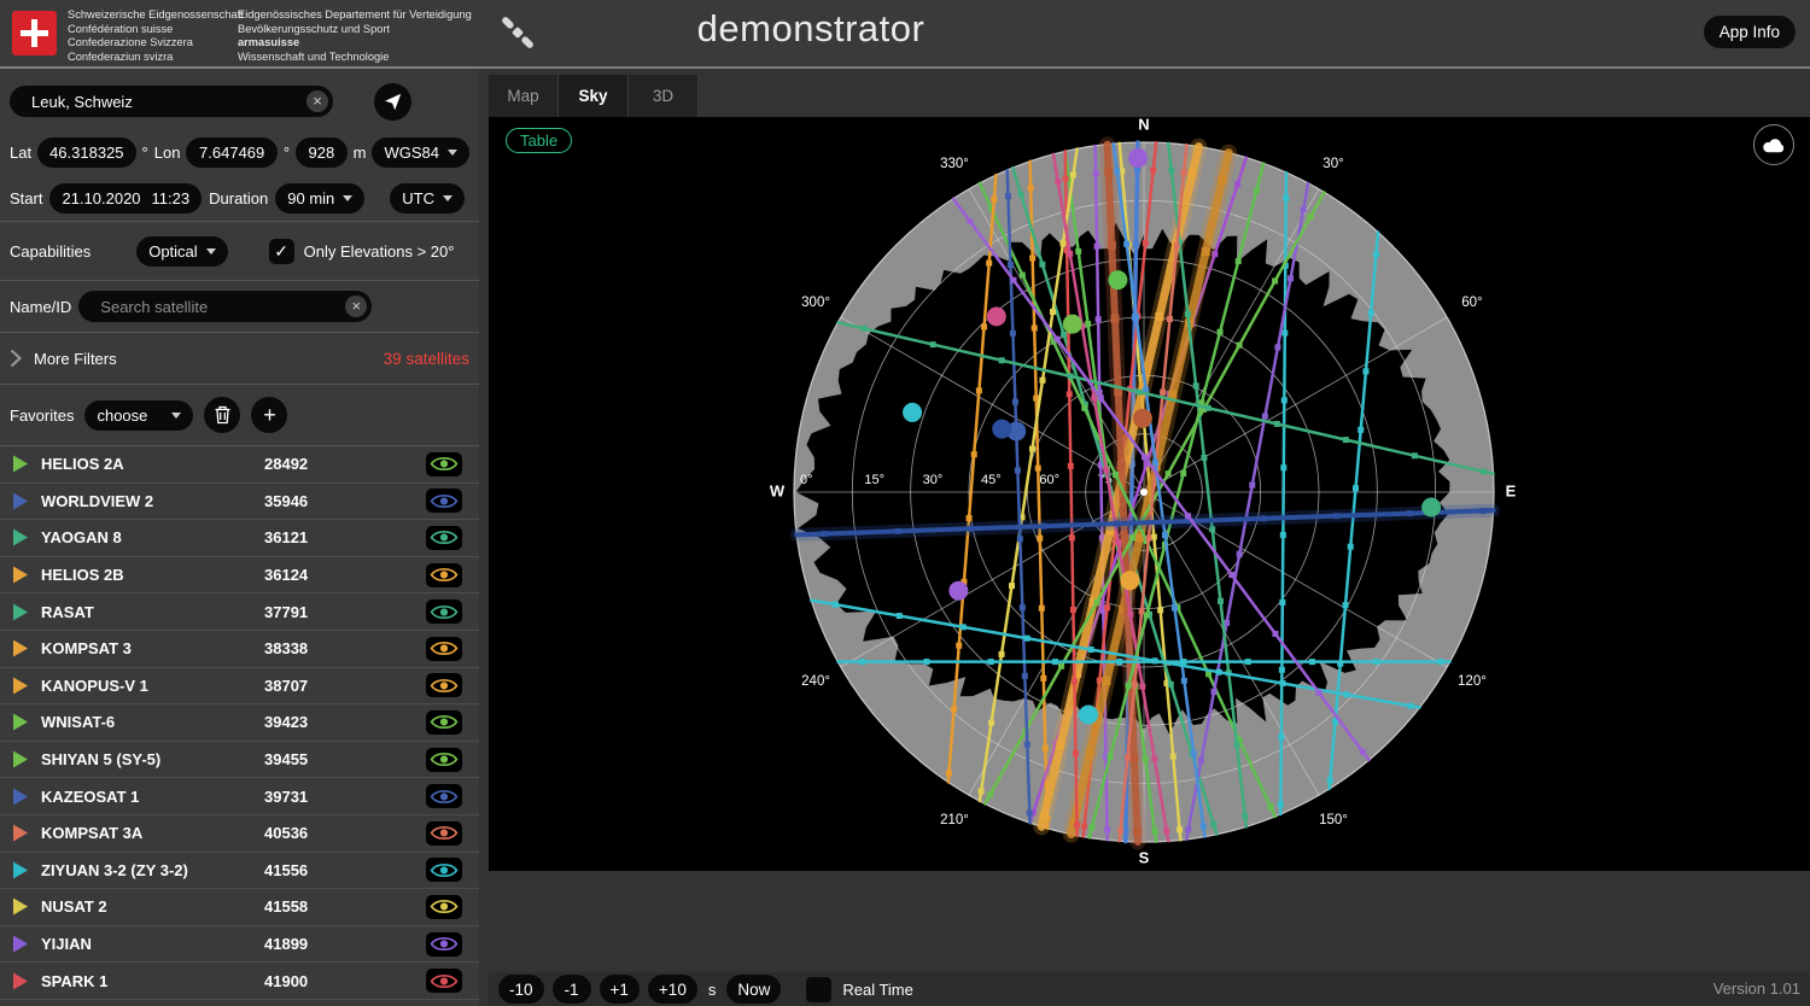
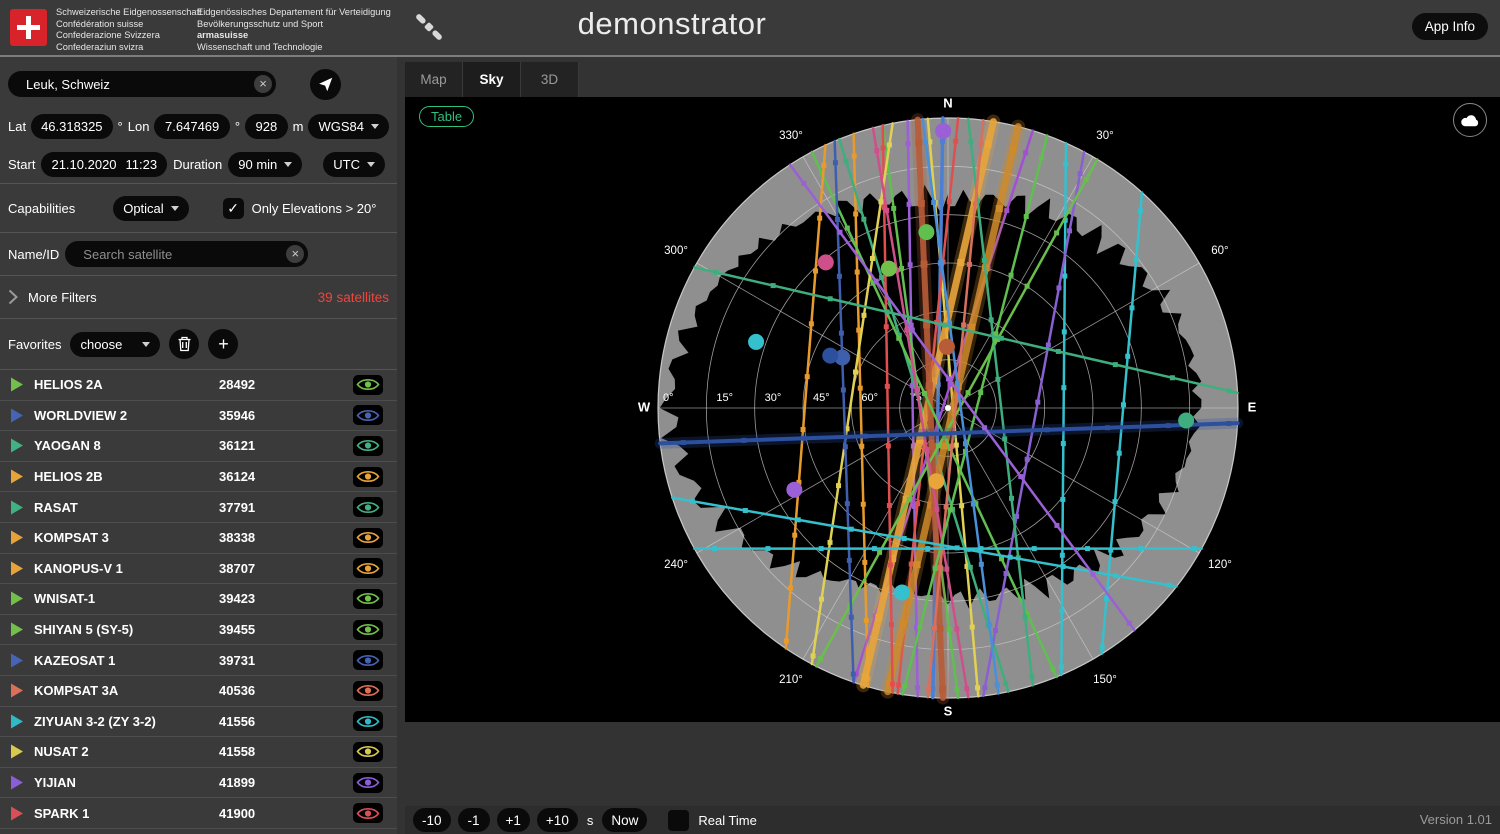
  Schweizerische Eidgenossenschaft
  Confédération suisse
  Confederazione Svizzera
  Confederaziun svizra
  Eidgenössisches Departement für Verteidigung
  Bevölkerungsschutz und Sport
  armasuisse
  Wissenschaft und Technologie
  demonstrator
  App Info
  Leuk, Schweiz
  ×
  Lat
  46.318325
  °
  Lon
  7.647469
  °
  928
  m
  WGS84
  Start
  21.10.2020
  11:23
  Duration
  90 min
  UTC
  Capabilities
  Optical
  ✓
  Only Elevations > 20°
  Name/ID
  Search satellite
  ×
  More Filters
  39 satellites
  Favorites
  choose
  +
  HELIOS 2A
  28492
  WORLDVIEW 2
  35946
  YAOGAN 8
  36121
  HELIOS 2B
  36124
  RASAT
  37791
  KOMPSAT 3
  38338
  KANOPUS-V 1
  38707
- WNISAT-6
+ WNISAT-1
  39423
  SHIYAN 5 (SY-5)
  39455
  KAZEOSAT 1
  39731
  KOMPSAT 3A
  40536
  ZIYUAN 3-2 (ZY 3-2)
  41556
  NUSAT 2
  41558
  YIJIAN
  41899
  SPARK 1
  41900
  Map
  Sky
  3D
  0°
  15°
  30°
  45°
  60°
  N
  E
  S
  W
  30°
  60°
  120°
  150°
  210°
  240°
  300°
  330°
  Table
  -10
  -1
  +1
  +10
  s
  Now
  Real Time
  Version 1.01
